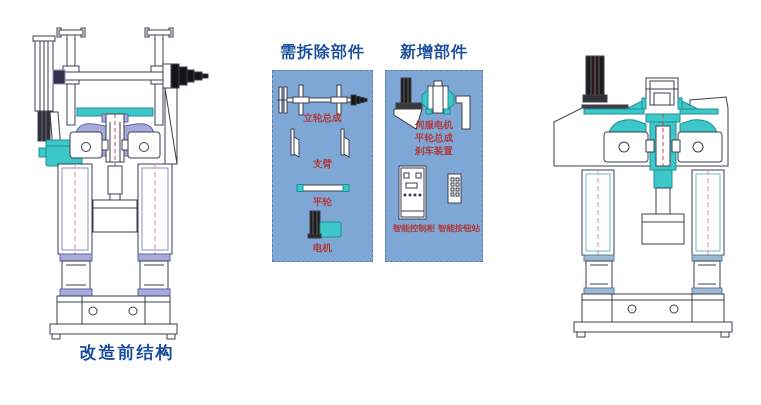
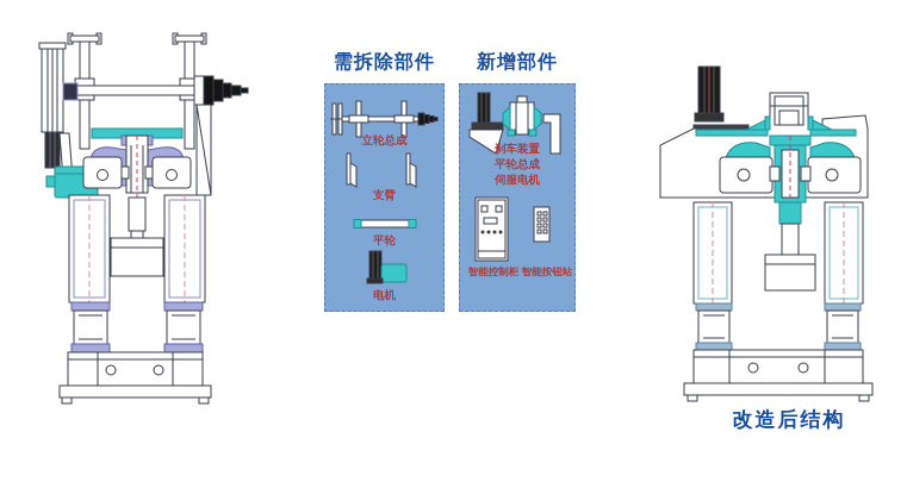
- 改造前结构
  需拆除部件
  新增部件
  立轮总成
  支臂
  平轮
  电机
- 伺服电机
+ 刹车装置
  平轮总成
- 刹车装置
+ 伺服电机
  智能控制柜
  智能按钮站
+ 改造后结构
